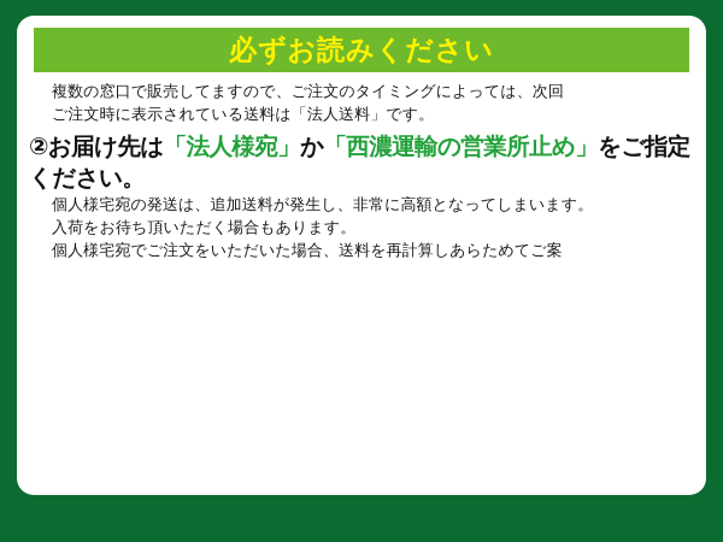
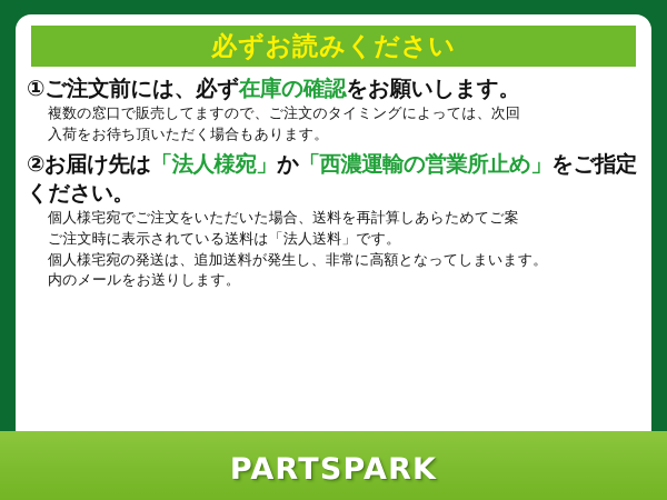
  必ずお読みください
+ ①ご注文前には、必ず在庫の確認をお願いします。
  複数の窓口で販売してますので、ご注文のタイミングによっては、次回
- ご注文時に表示されている送料は「法人送料」です。
+ 入荷をお待ち頂いただく場合もあります。
  ②お届け先は「法人様宛」か「西濃運輸の営業所止め」をご指定ください。
- 個人様宅宛の発送は、追加送料が発生し、非常に高額となってしまいます。
+ 個人様宅宛でご注文をいただいた場合、送料を再計算しあらためてご案
- 入荷をお待ち頂いただく場合もあります。
+ ご注文時に表示されている送料は「法人送料」です。
- 個人様宅宛でご注文をいただいた場合、送料を再計算しあらためてご案
+ 個人様宅宛の発送は、追加送料が発生し、非常に高額となってしまいます。
+ 内のメールをお送りします。
+ PARTSPARK
